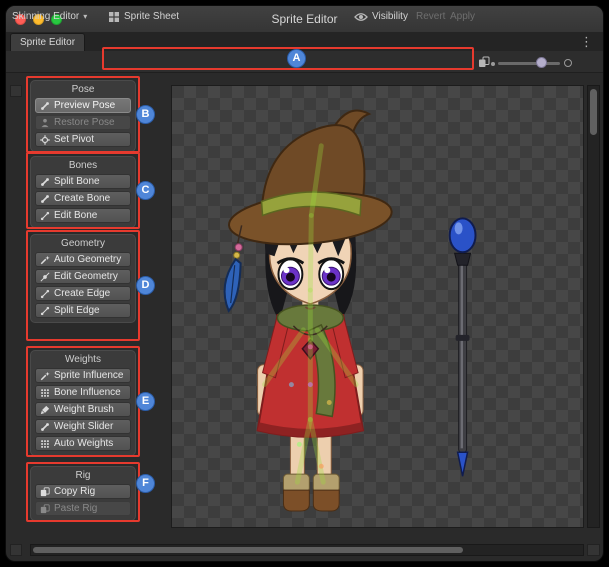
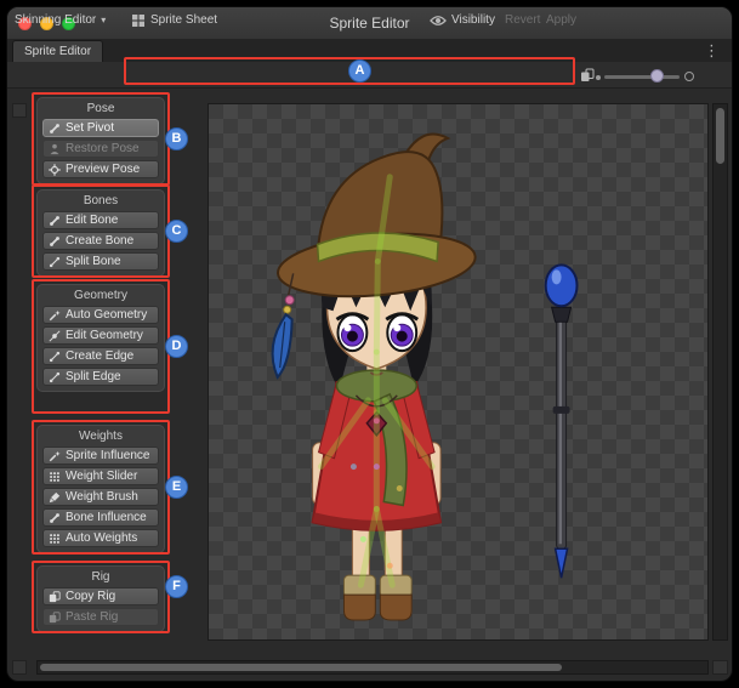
  Sprite Editor
  Sprite Editor
  ⋮
  Skinning Editor
  ▾
  Sprite Sheet
  Visibility
  Revert
  Apply
  Pose
- Preview Pose
+ Set Pivot
  Restore Pose
- Set Pivot
+ Preview Pose
  Bones
- Split Bone
+ Edit Bone
  Create Bone
- Edit Bone
+ Split Bone
  Geometry
  Auto Geometry
  Edit Geometry
  Create Edge
  Split Edge
  Weights
  Sprite Influence
- Bone Influence
+ Weight Slider
  Weight Brush
- Weight Slider
+ Bone Influence
  Auto Weights
  Rig
  Copy Rig
  Paste Rig
  A
  B
  C
  D
  E
  F
